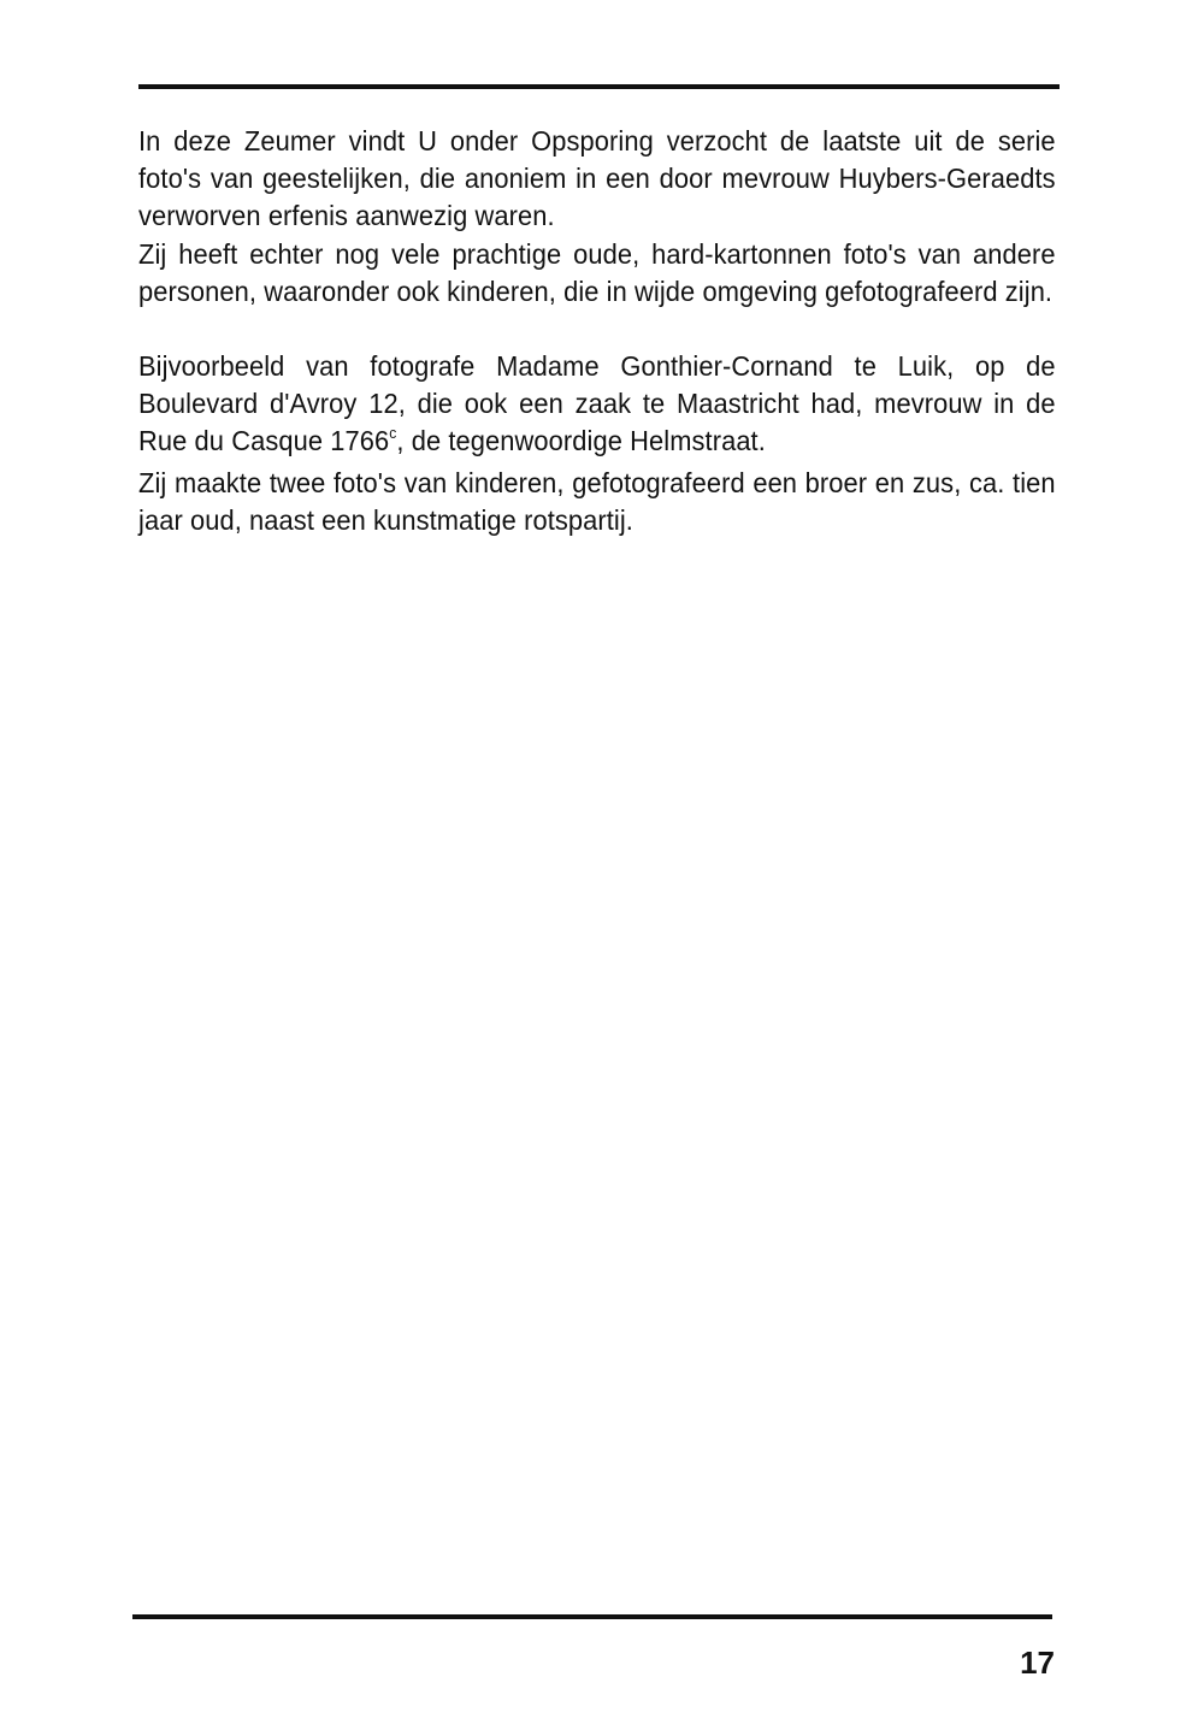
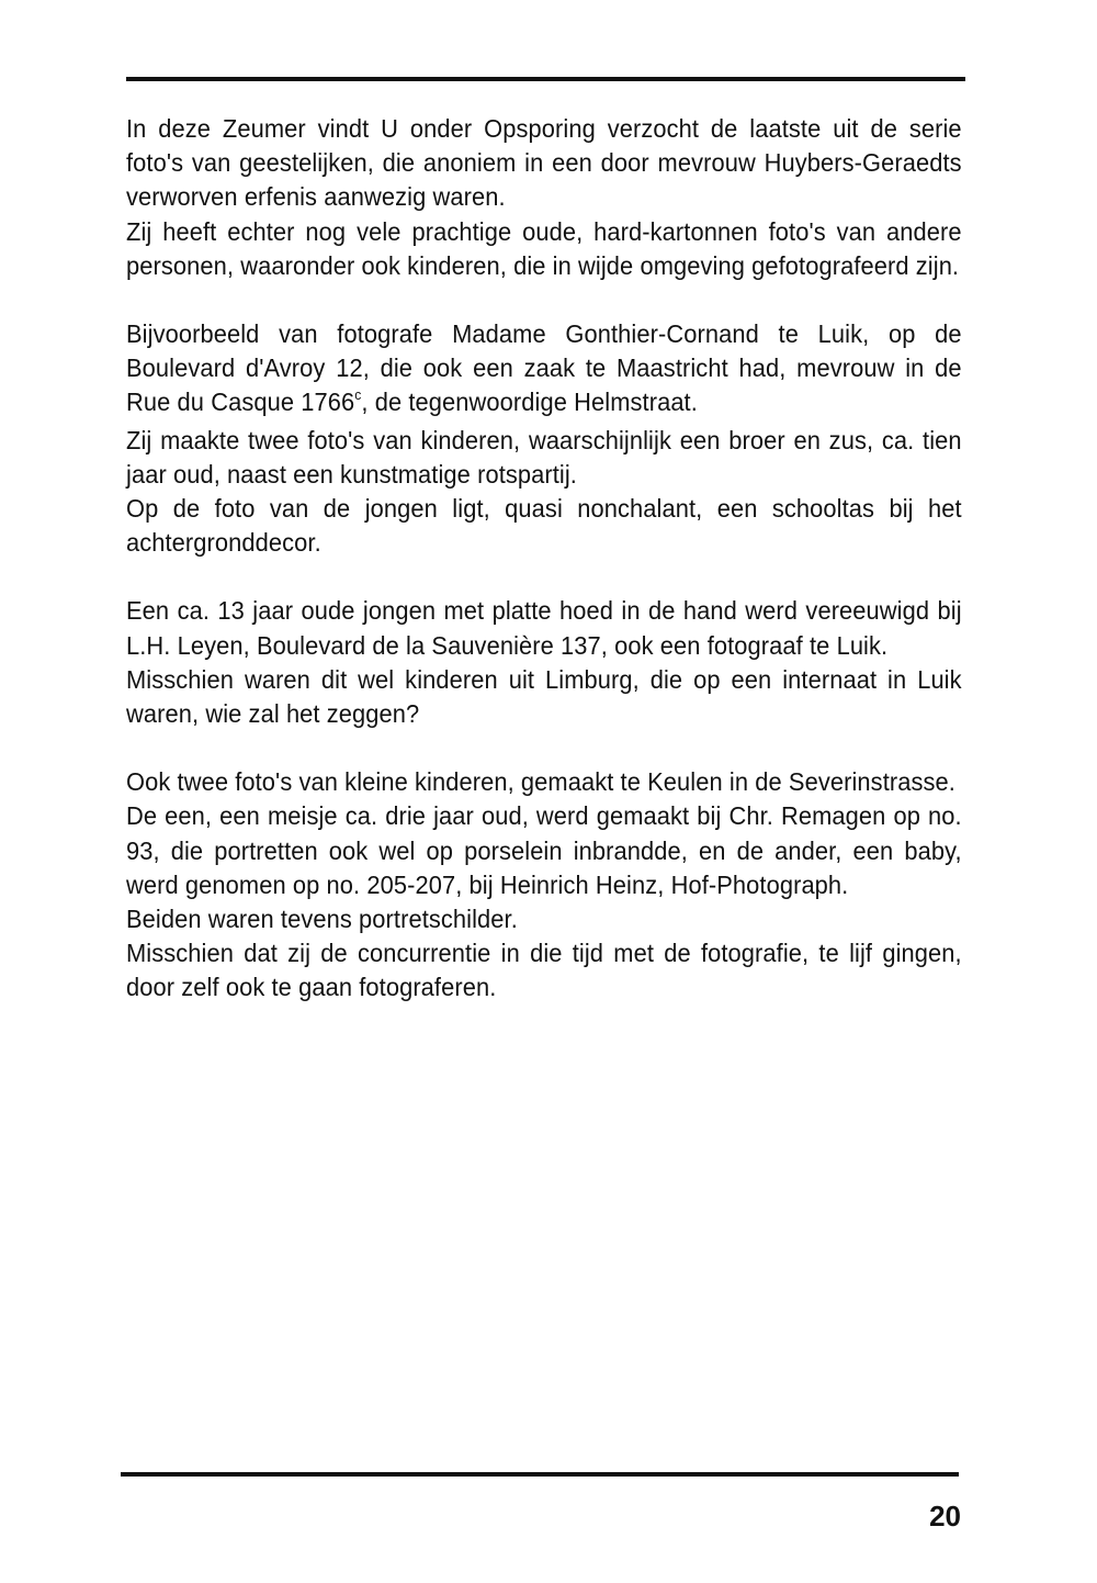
  In deze Zeumer vindt U onder Opsporing verzocht de laatste uit de serie foto's van geestelijken, die anoniem in een door mevrouw Huybers-Geraedts verworven erfenis aanwezig waren.
  Zij heeft echter nog vele prachtige oude, hard-kartonnen foto's van andere personen, waaronder ook kinderen, die in wijde omgeving gefotografeerd zijn.
  Bijvoorbeeld van fotografe Madame Gonthier-Cornand te Luik, op de Boulevard d'Avroy 12, die ook een zaak te Maastricht had, mevrouw in de Rue du Casque 1766c, de tegenwoordige Helmstraat.
- Zij maakte twee foto's van kinderen, gefotografeerd een broer en zus, ca. tien jaar oud, naast een kunstmatige rotspartij.
+ Zij maakte twee foto's van kinderen, waarschijnlijk een broer en zus, ca. tien jaar oud, naast een kunstmatige rotspartij.
+ Op de foto van de jongen ligt, quasi nonchalant, een schooltas bij het achtergronddecor.
+ Een ca. 13 jaar oude jongen met platte hoed in de hand werd vereeuwigd bij L.H. Leyen, Boulevard de la Sauvenière 137, ook een fotograaf te Luik.
+ Misschien waren dit wel kinderen uit Limburg, die op een internaat in Luik waren, wie zal het zeggen?
+ Ook twee foto's van kleine kinderen, gemaakt te Keulen in de Severinstrasse.
+ De een, een meisje ca. drie jaar oud, werd gemaakt bij Chr. Remagen op no. 93, die portretten ook wel op porselein inbrandde, en de ander, een baby, werd genomen op no. 205-207, bij Heinrich Heinz, Hof-Photograph.
+ Beiden waren tevens portretschilder.
+ Misschien dat zij de concurrentie in die tijd met de fotografie, te lijf gingen, door zelf ook te gaan fotograferen.
- 17
+ 20
